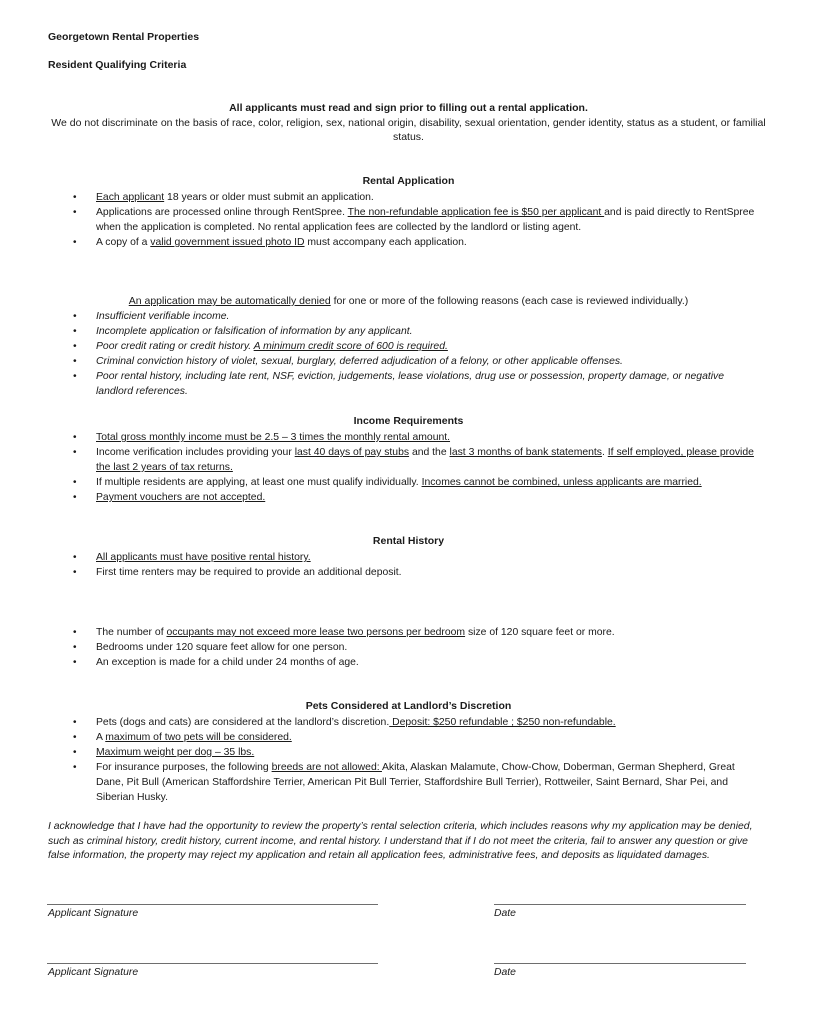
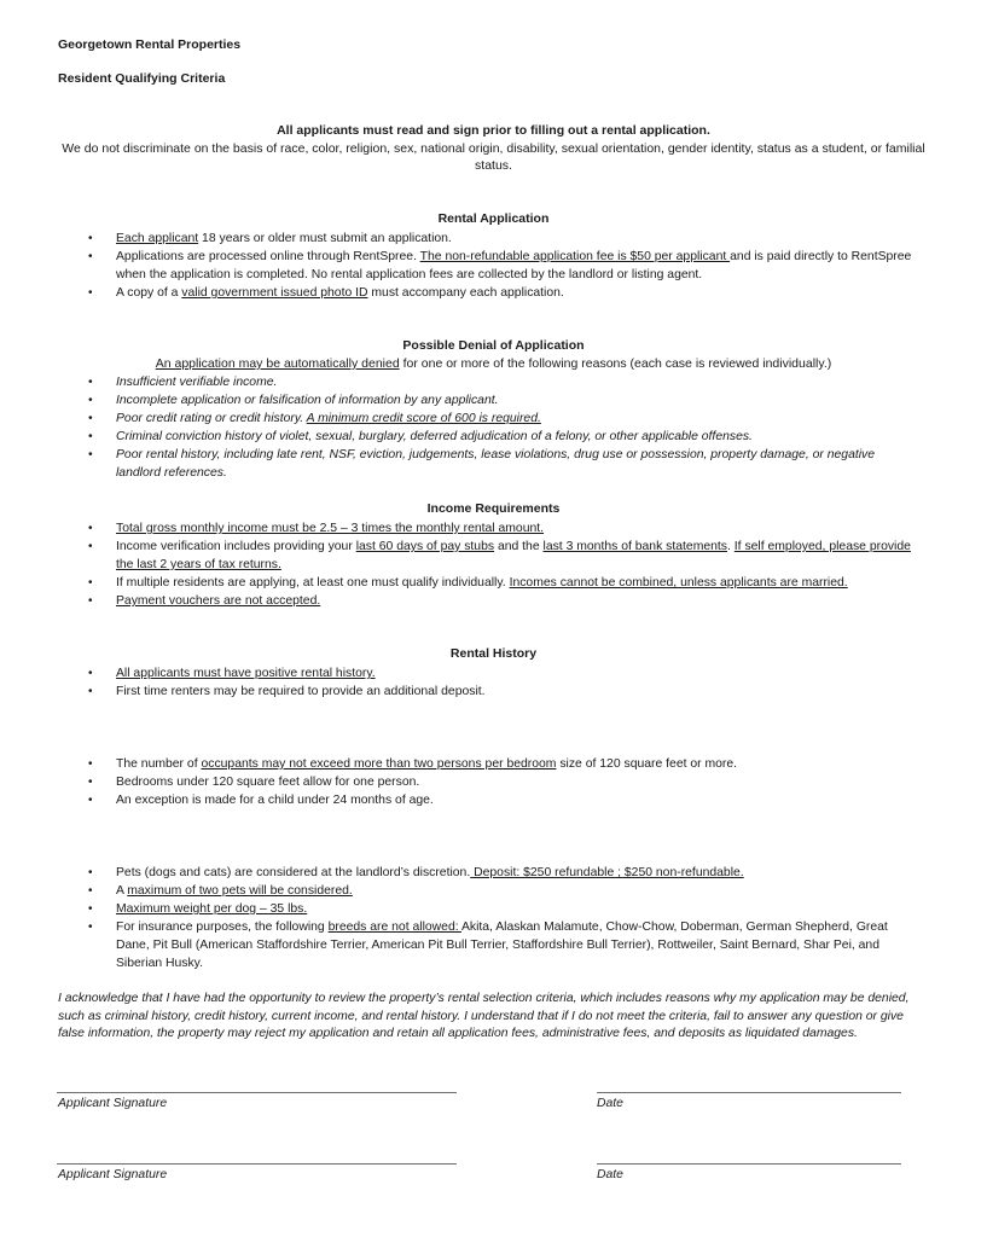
  Georgetown Rental Properties
  Resident Qualifying Criteria
  All applicants must read and sign prior to filling out a rental application.
  We do not discriminate on the basis of race, color, religion, sex, national origin, disability, sexual orientation, gender identity, status as a student, or familial status.
  Rental Application
  •
  Each applicant 18 years or older must submit an application.
  •
  Applications are processed online through RentSpree. The non-refundable application fee is $50 per applicant and is paid directly to RentSpree when the application is completed. No rental application fees are collected by the landlord or listing agent.
  •
  A copy of a valid government issued photo ID must accompany each application.
+ Possible Denial of Application
  An application may be automatically denied for one or more of the following reasons (each case is reviewed individually.)
  •
  Insufficient verifiable income.
  •
  Incomplete application or falsification of information by any applicant.
  •
  Poor credit rating or credit history. A minimum credit score of 600 is required.
  •
  Criminal conviction history of violet, sexual, burglary, deferred adjudication of a felony, or other applicable offenses.
  •
  Poor rental history, including late rent, NSF, eviction, judgements, lease violations, drug use or possession, property damage, or negative landlord references.
  Income Requirements
  •
  Total gross monthly income must be 2.5 – 3 times the monthly rental amount.
  •
- Income verification includes providing your last 40 days of pay stubs and the last 3 months of bank statements. If self employed, please provide the last 2 years of tax returns.
+ Income verification includes providing your last 60 days of pay stubs and the last 3 months of bank statements. If self employed, please provide the last 2 years of tax returns.
  •
  If multiple residents are applying, at least one must qualify individually. Incomes cannot be combined, unless applicants are married.
  •
  Payment vouchers are not accepted.
  Rental History
  •
  All applicants must have positive rental history.
  •
  First time renters may be required to provide an additional deposit.
  •
- The number of occupants may not exceed more lease two persons per bedroom size of 120 square feet or more.
+ The number of occupants may not exceed more than two persons per bedroom size of 120 square feet or more.
  •
  Bedrooms under 120 square feet allow for one person.
  •
  An exception is made for a child under 24 months of age.
- Pets Considered at Landlord’s Discretion
  •
  Pets (dogs and cats) are considered at the landlord’s discretion. Deposit: $250 refundable ; $250 non-refundable.
  •
  A maximum of two pets will be considered.
  •
  Maximum weight per dog – 35 lbs.
  •
  For insurance purposes, the following breeds are not allowed: Akita, Alaskan Malamute, Chow-Chow, Doberman, German Shepherd, Great Dane, Pit Bull (American Staffordshire Terrier, American Pit Bull Terrier, Staffordshire Bull Terrier), Rottweiler, Saint Bernard, Shar Pei, and Siberian Husky.
  I acknowledge that I have had the opportunity to review the property’s rental selection criteria, which includes reasons why my application may be denied, such as criminal history, credit history, current income, and rental history. I understand that if I do not meet the criteria, fail to answer any question or give false information, the property may reject my application and retain all application fees, administrative fees, and deposits as liquidated damages.
  Applicant Signature
  Date
  Applicant Signature
  Date
